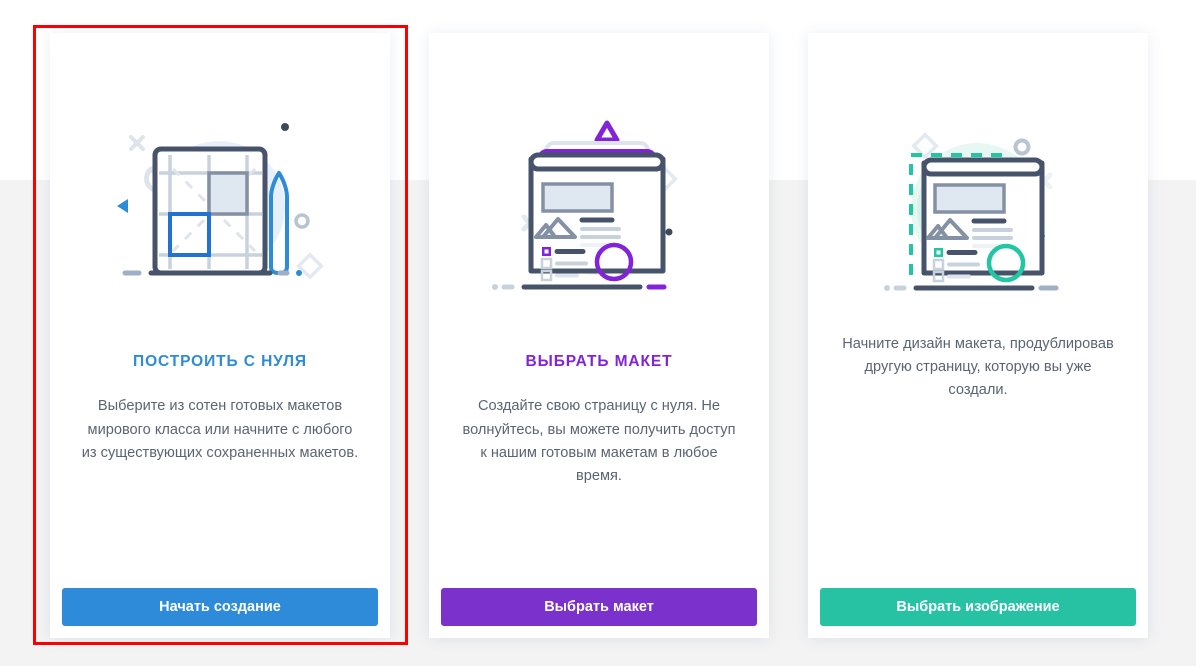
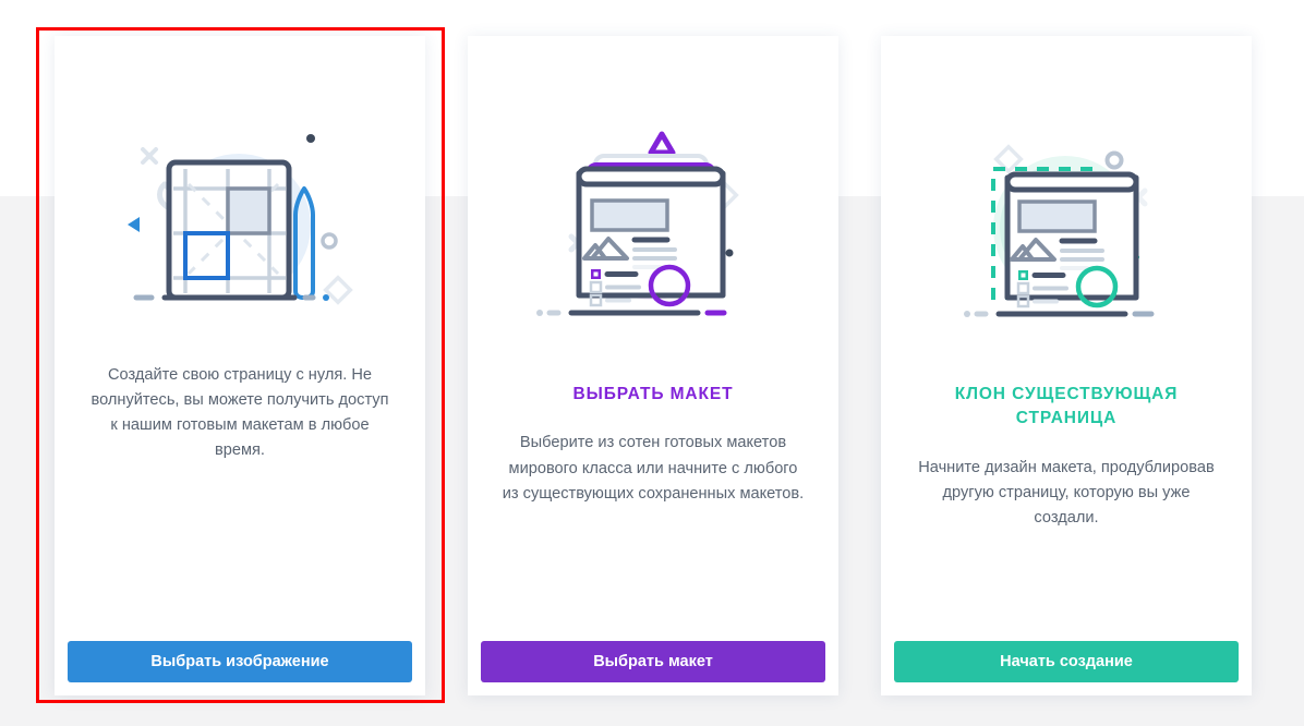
- ПОСТРОИТЬ С НУЛЯ
- Выберите из сотен готовых макетов мирового класса или начните с любого из существующих сохраненных макетов.
+ Создайте свою страницу с нуля. Не волнуйтесь, вы можете получить доступ к нашим готовым макетам в любое время.
- Начать создание
+ Выбрать изображение
  ВЫБРАТЬ МАКЕТ
- Создайте свою страницу с нуля. Не волнуйтесь, вы можете получить доступ к нашим готовым макетам в любое время.
+ Выберите из сотен готовых макетов мирового класса или начните с любого из существующих сохраненных макетов.
  Выбрать макет
+ КЛОН СУЩЕСТВУЮЩАЯ СТРАНИЦА
  Начните дизайн макета, продублировав другую страницу, которую вы уже создали.
- Выбрать изображение
+ Начать создание
